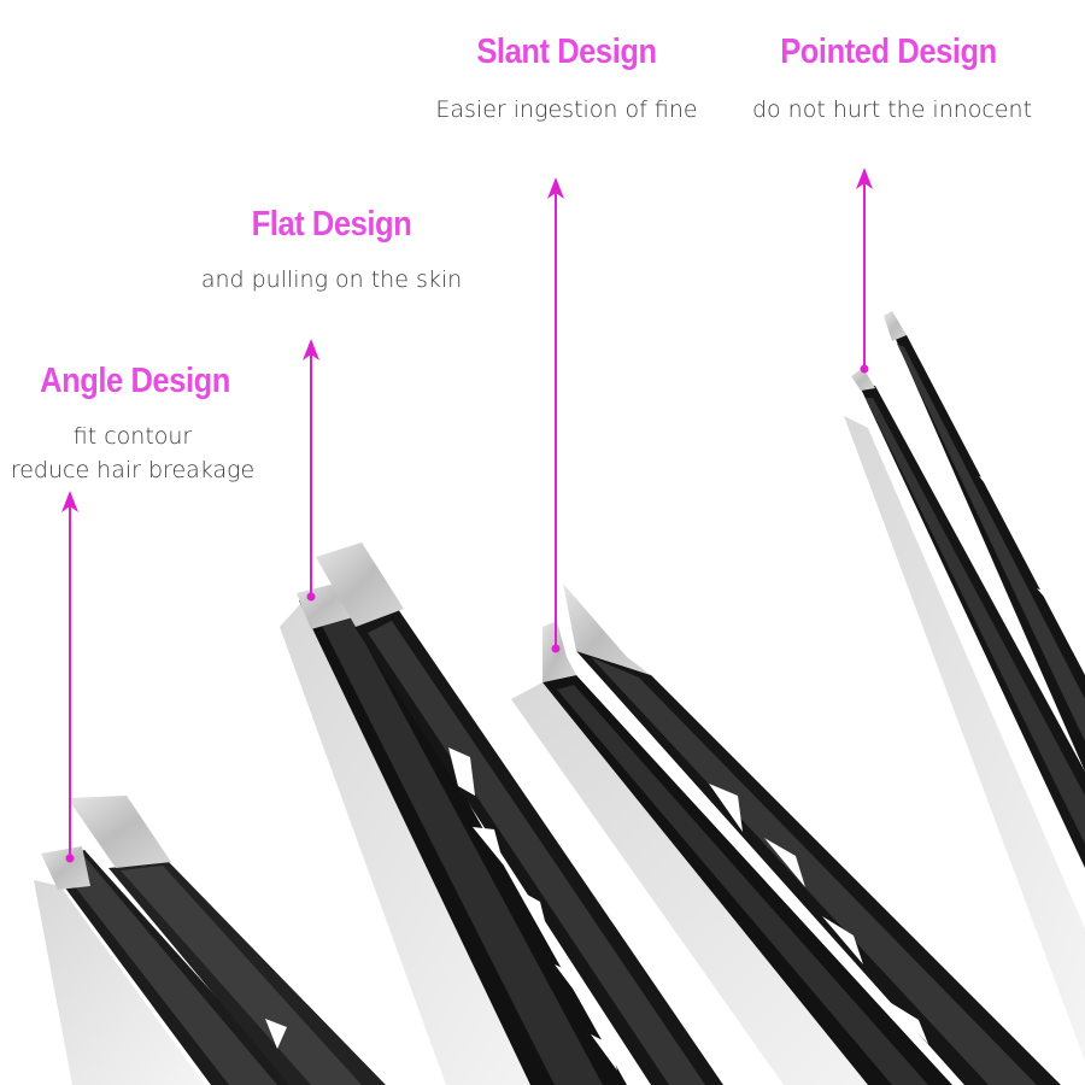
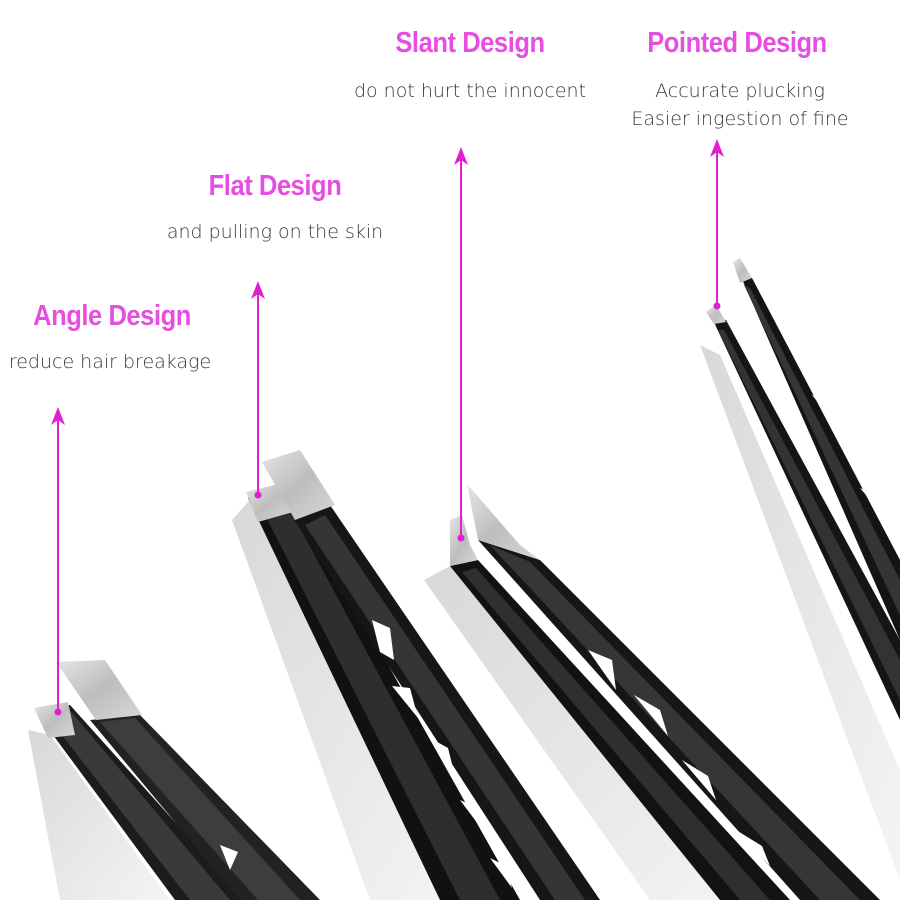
  Angle Design
- fit contour
  reduce hair breakage
  Flat Design
  and pulling on the skin
  Slant Design
- Easier ingestion of fine
+ do not hurt the innocent
  Pointed Design
+ Accurate plucking
- do not hurt the innocent
+ Easier ingestion of fine
